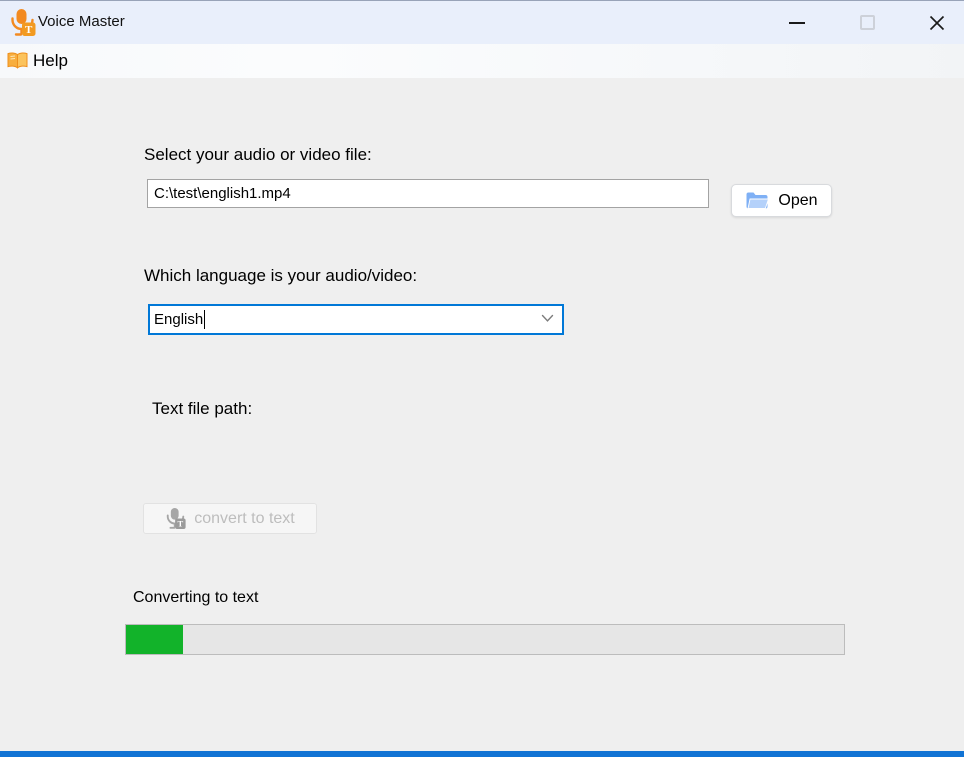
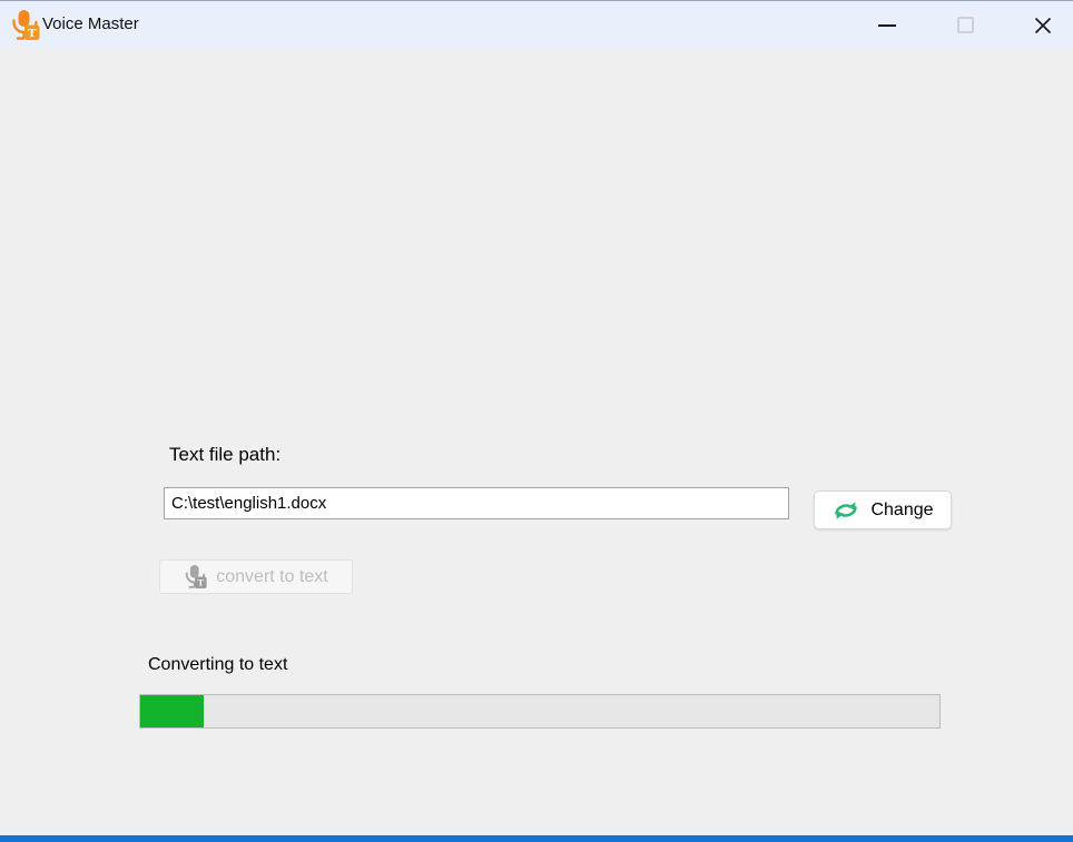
  T
  Voice Master
- Help
- Select your audio or video file:
- C:\test\english1.mp4
- Open
- Which language is your audio/video:
- English
  Text file path:
+ C:\test\english1.docx
+ Change
  T
  convert to text
  Converting to text
